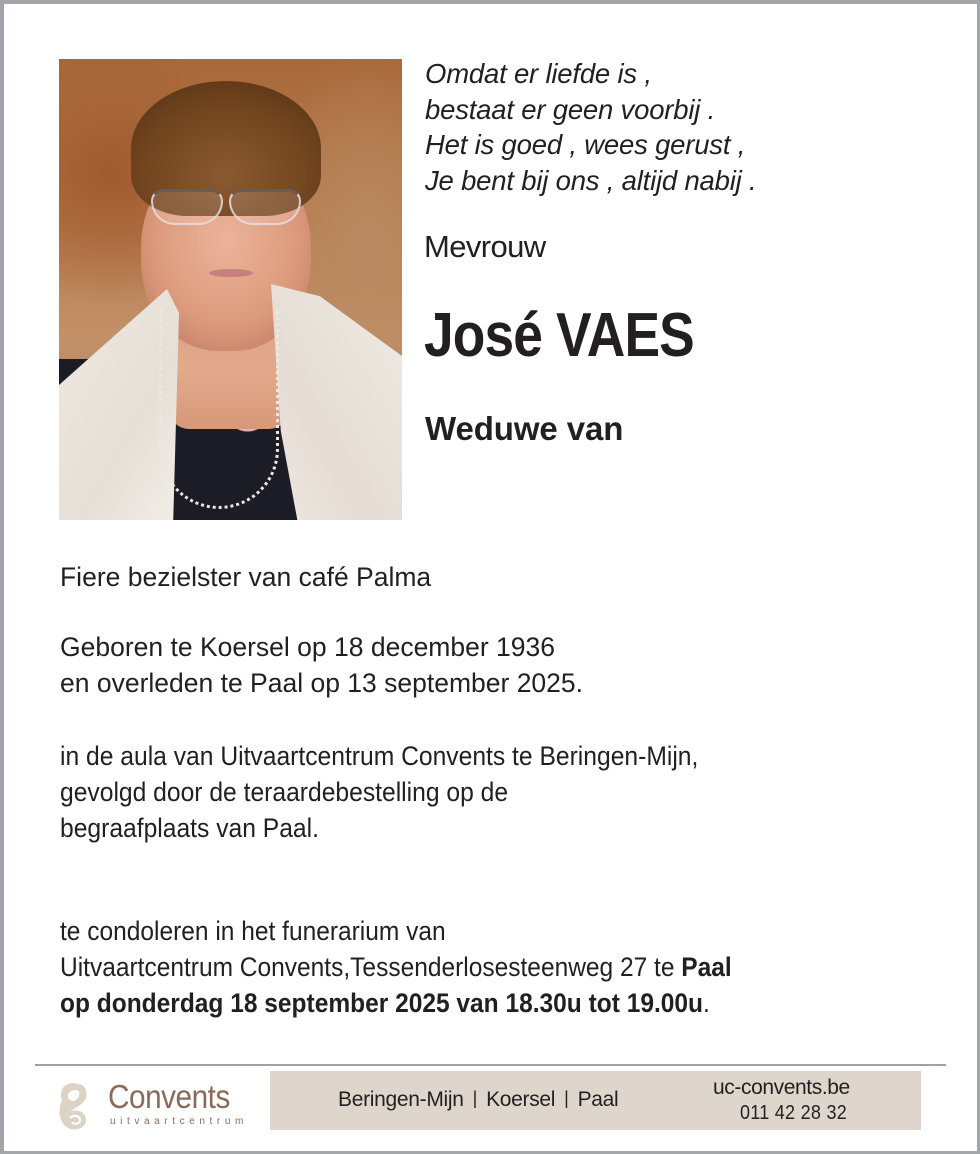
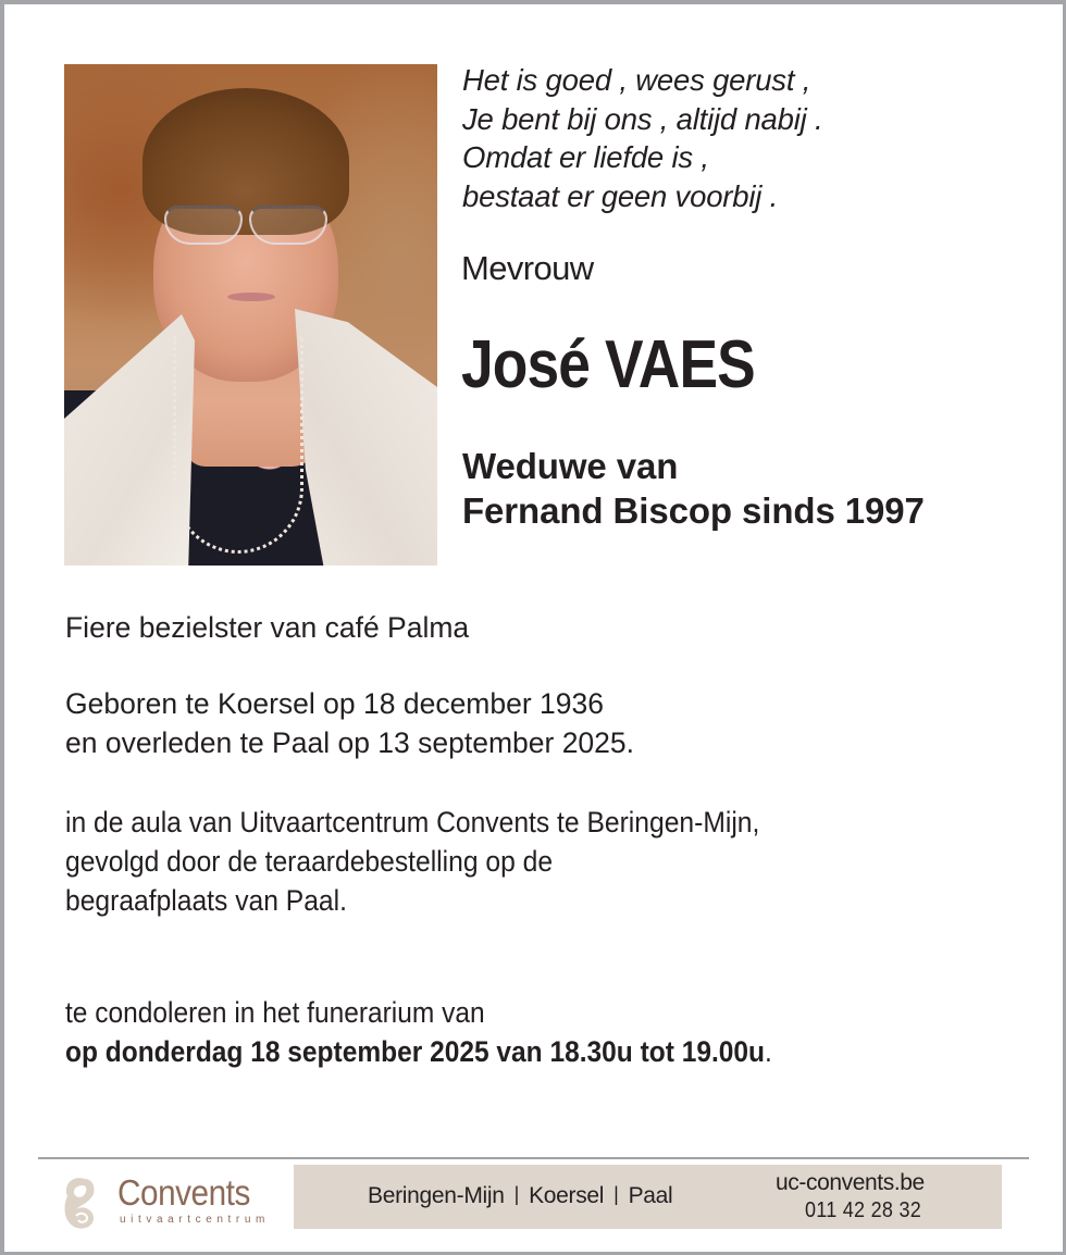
- Omdat er liefde is ,
+ Het is goed , wees gerust ,
- bestaat er geen voorbij .
+ Je bent bij ons , altijd nabij .
- Het is goed , wees gerust ,
+ Omdat er liefde is ,
- Je bent bij ons , altijd nabij .
+ bestaat er geen voorbij .
  Mevrouw
  José VAES
  Weduwe van
+ Fernand Biscop sinds 1997
  Fiere bezielster van café Palma
  Geboren te Koersel op 18 december 1936
  en overleden te Paal op 13 september 2025.
  in de aula van Uitvaartcentrum Convents te Beringen-Mijn,
  gevolgd door de teraardebestelling op de
  begraafplaats van Paal.
  te condoleren in het funerarium van
- Uitvaartcentrum Convents,Tessenderlosesteenweg 27 te Paal
  op donderdag 18 september 2025 van 18.30u tot 19.00u.
  Convents
  uitvaartcentrum
  Beringen-Mijn | Koersel | Paal
  uc-convents.be
  011 42 28 32
